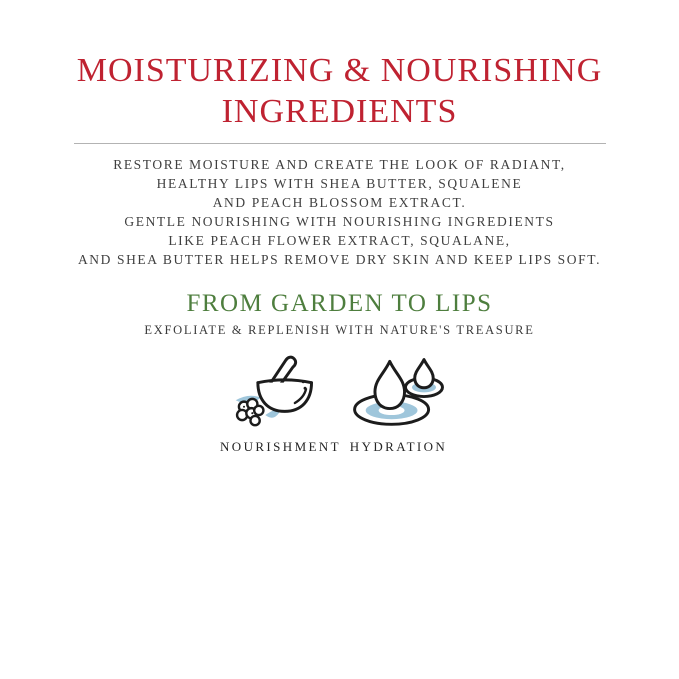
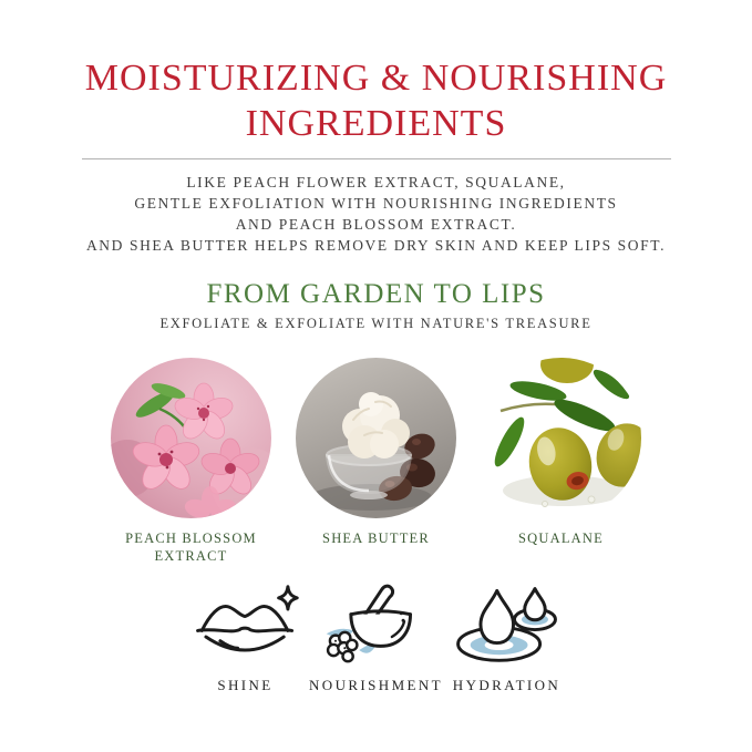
  MOISTURIZING & NOURISHING
  INGREDIENTS
- RESTORE MOISTURE AND CREATE THE LOOK OF RADIANT,
- HEALTHY LIPS WITH SHEA BUTTER, SQUALENE
- AND PEACH BLOSSOM EXTRACT.
+ LIKE PEACH FLOWER EXTRACT, SQUALANE,
- GENTLE NOURISHING WITH NOURISHING INGREDIENTS
+ GENTLE EXFOLIATION WITH NOURISHING INGREDIENTS
- LIKE PEACH FLOWER EXTRACT, SQUALANE,
+ AND PEACH BLOSSOM EXTRACT.
  AND SHEA BUTTER HELPS REMOVE DRY SKIN AND KEEP LIPS SOFT.
  FROM GARDEN TO LIPS
- EXFOLIATE & REPLENISH WITH NATURE'S TREASURE
+ EXFOLIATE & EXFOLIATE WITH NATURE'S TREASURE
+ PEACH BLOSSOM EXTRACT
+ SHEA BUTTER
+ SQUALANE
+ SHINE
  NOURISHMENT
  HYDRATION
